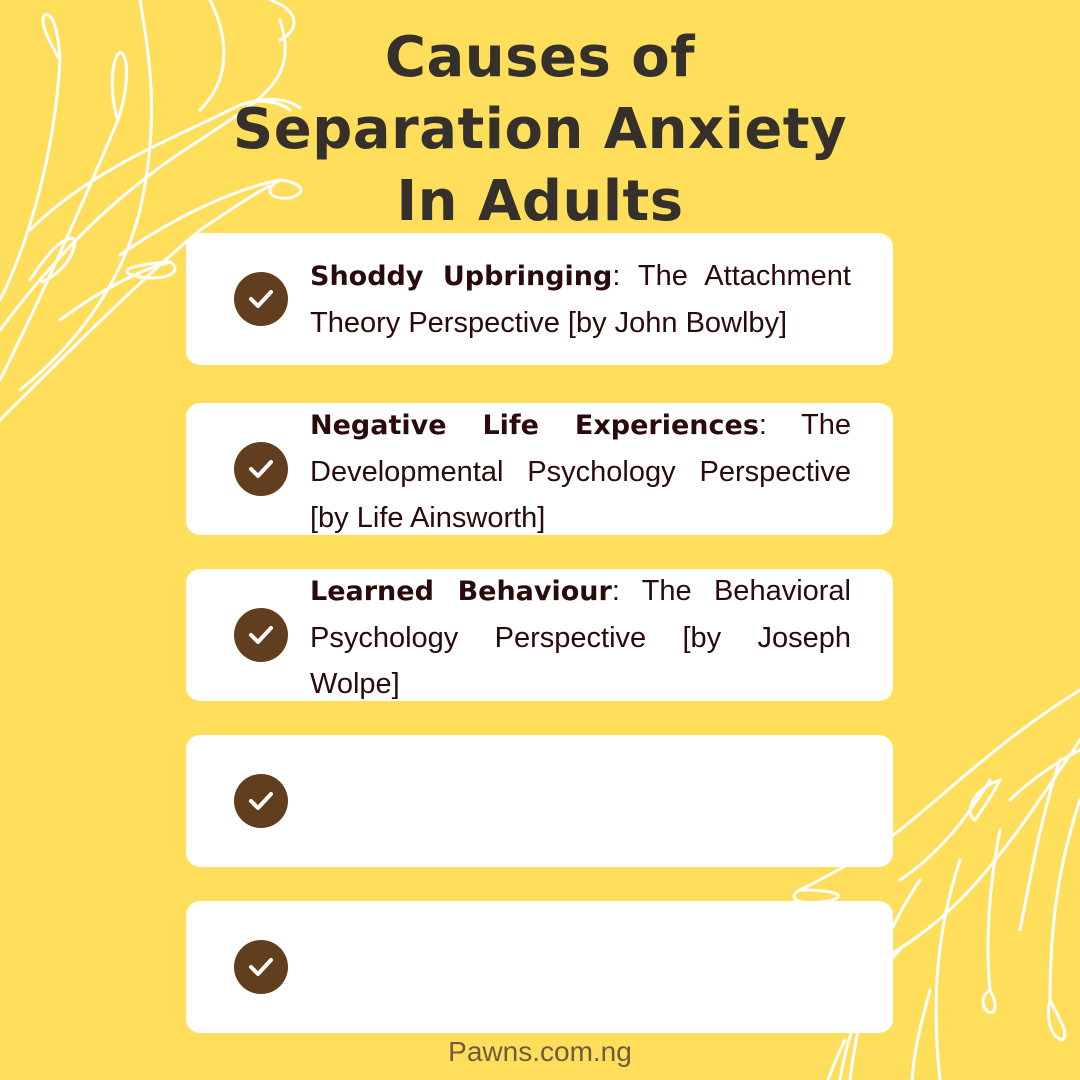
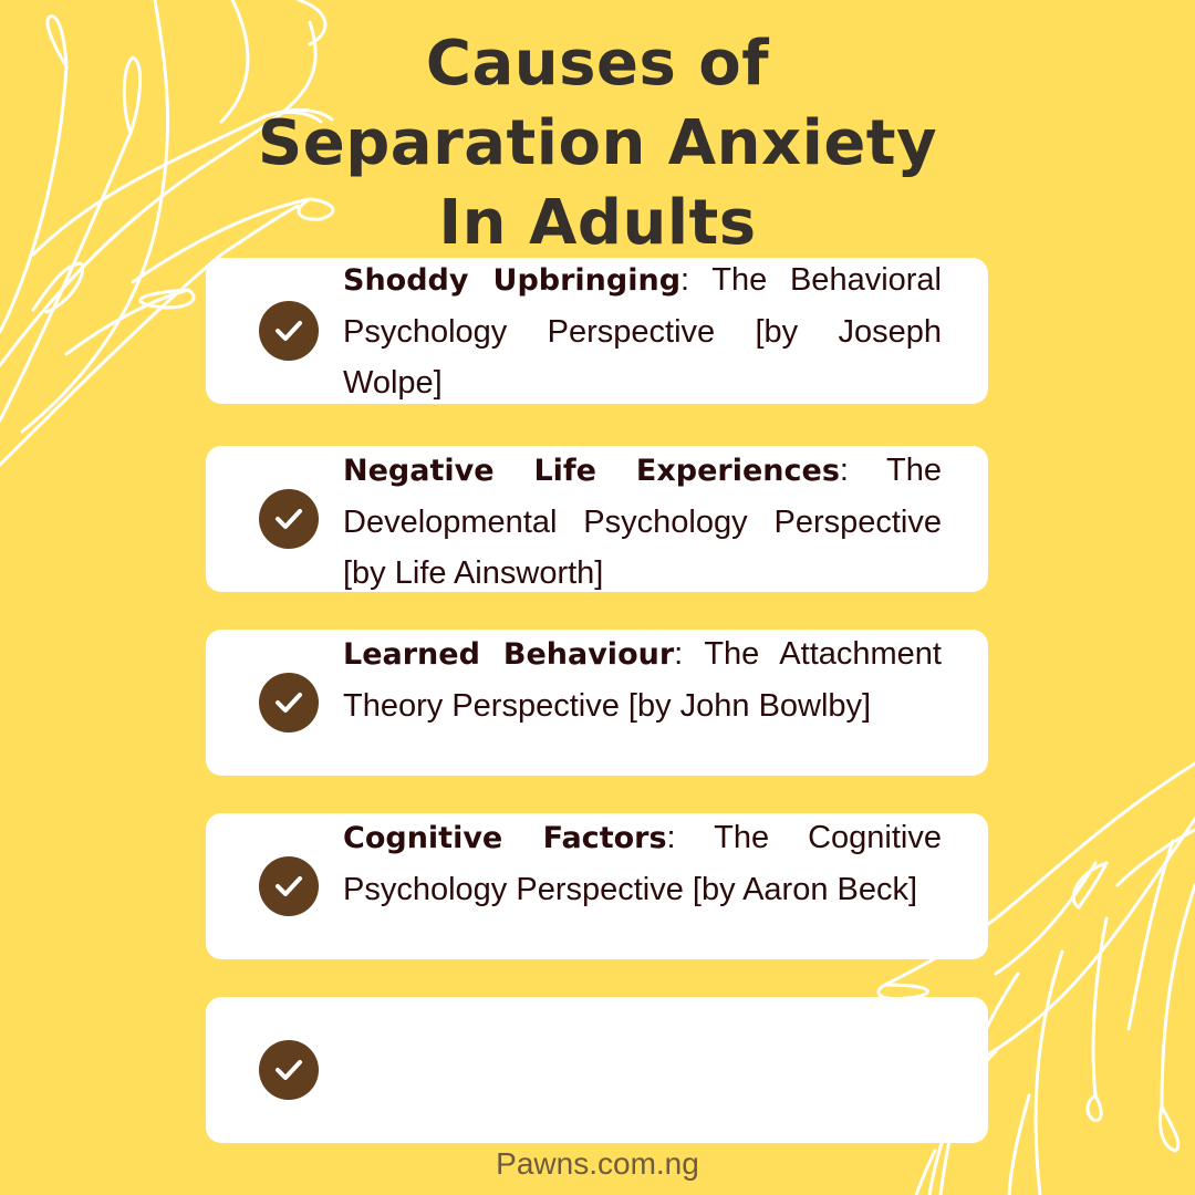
  Causes of
  Separation Anxiety
  In Adults
- Shoddy Upbringing: The Attachment Theory Perspective [by John Bowlby]
+ Shoddy Upbringing: The Behavioral Psychology Perspective [by Joseph Wolpe]
  Negative Life Experiences: The Developmental Psychology Perspective [by Life Ainsworth]
- Learned Behaviour: The Behavioral Psychology Perspective [by Joseph Wolpe]
+ Learned Behaviour: The Attachment Theory Perspective [by John Bowlby]
+ Cognitive Factors: The Cognitive Psychology Perspective [by Aaron Beck]
  Pawns.com.ng
